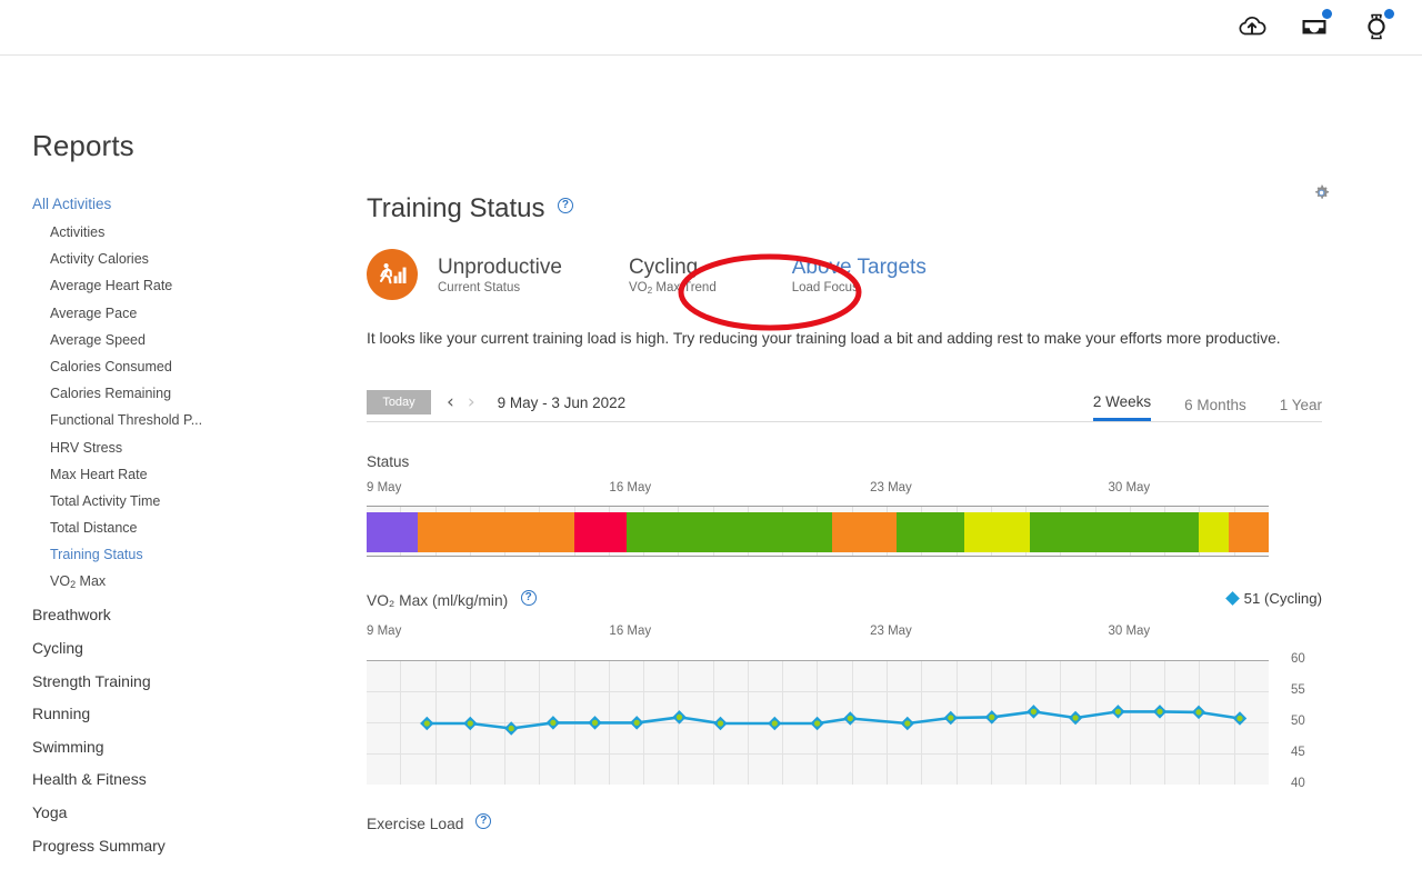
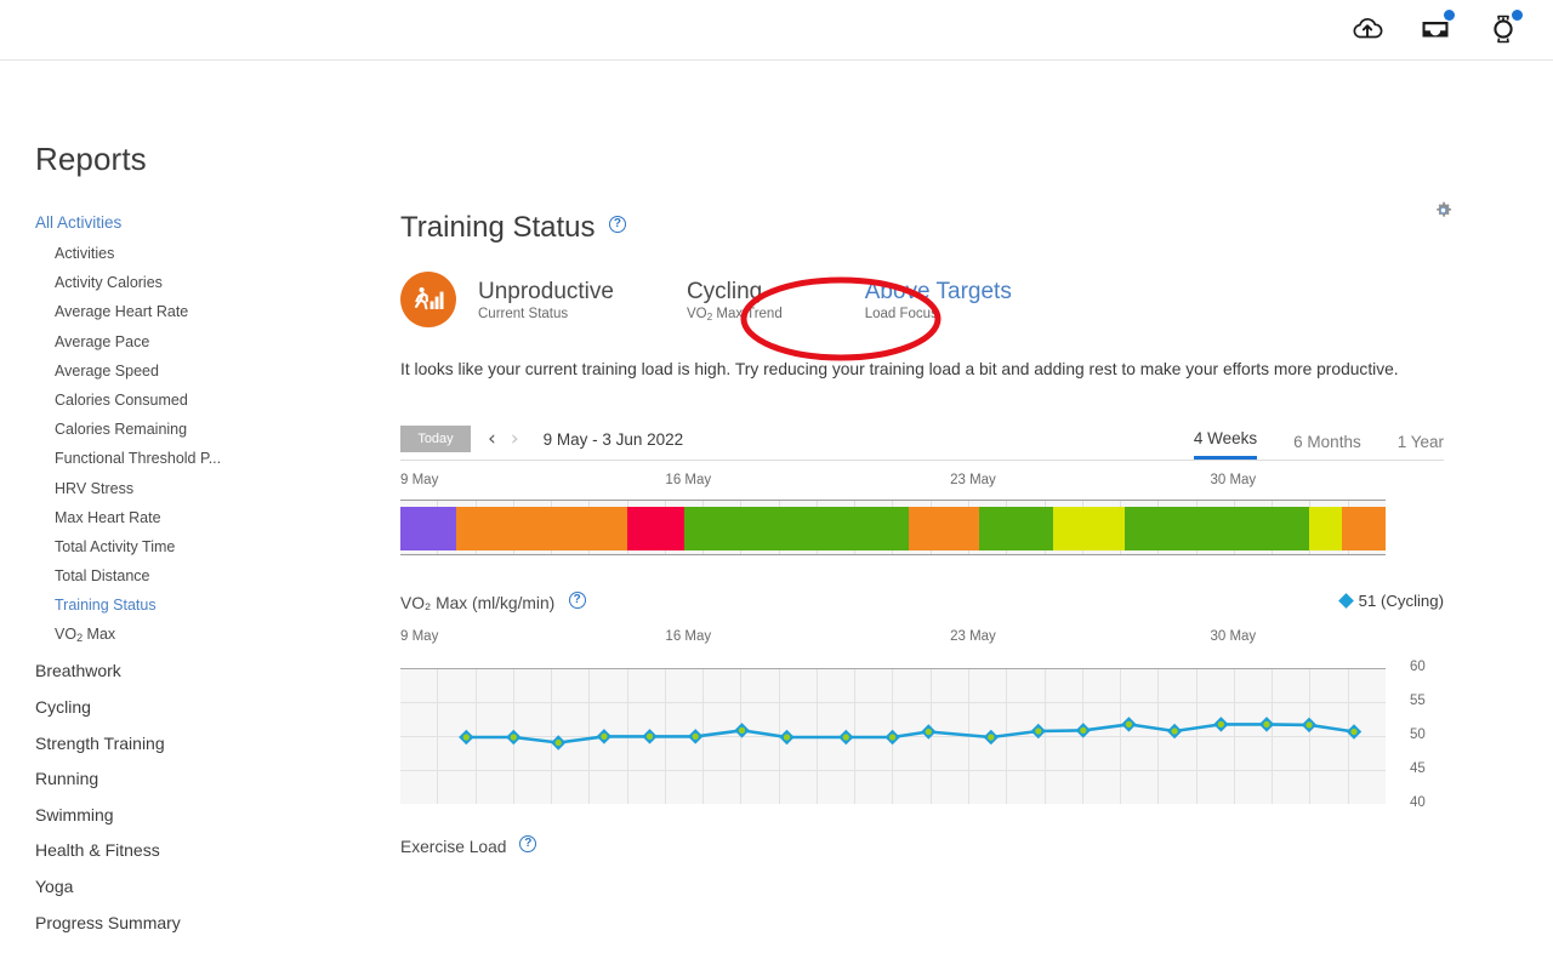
  Reports
  All Activities
  Activities
  Activity Calories
  Average Heart Rate
  Average Pace
  Average Speed
  Calories Consumed
  Calories Remaining
  Functional Threshold P...
  HRV Stress
  Max Heart Rate
  Total Activity Time
  Total Distance
  Training Status
  VO2 Max
  Breathwork
  Cycling
  Strength Training
  Running
  Swimming
  Health & Fitness
  Yoga
  Progress Summary
  Training Status ?
  Unproductive
  Current Status
  Cycling
  VO2 Max Trend
  Aboe Targets
  Load Focu
  It looks like your current training load is high. Try reducing your training load a bit and adding rest to make your efforts more productive.
  Today
  ‹
  ›
  9 May - 3 Jun 2022
- 2 Weeks
+ 4 Weeks
  6 Months
  1 Year
- Status
  9 May
  16 May
  23 May
  30 May
  VO₂ Max (ml/kg/min) ?
  51 (Cycling)
  9 May
  16 May
  23 May
  30 May
  60
  55
  50
  45
  40
  Exercise Load ?
